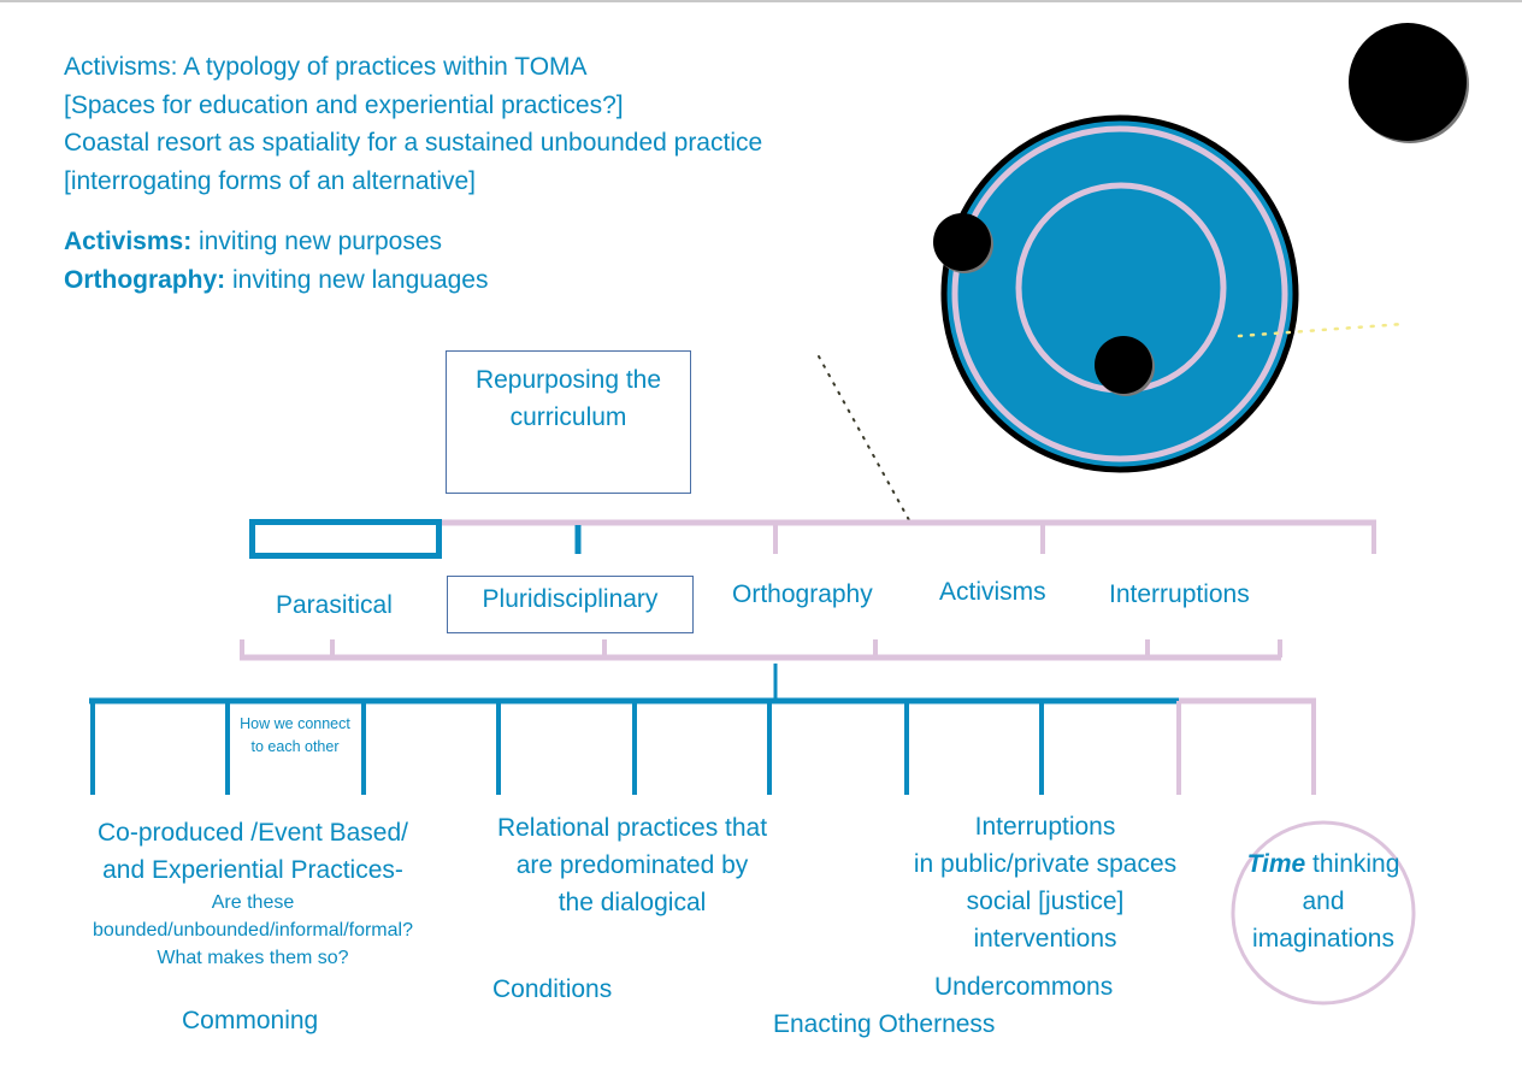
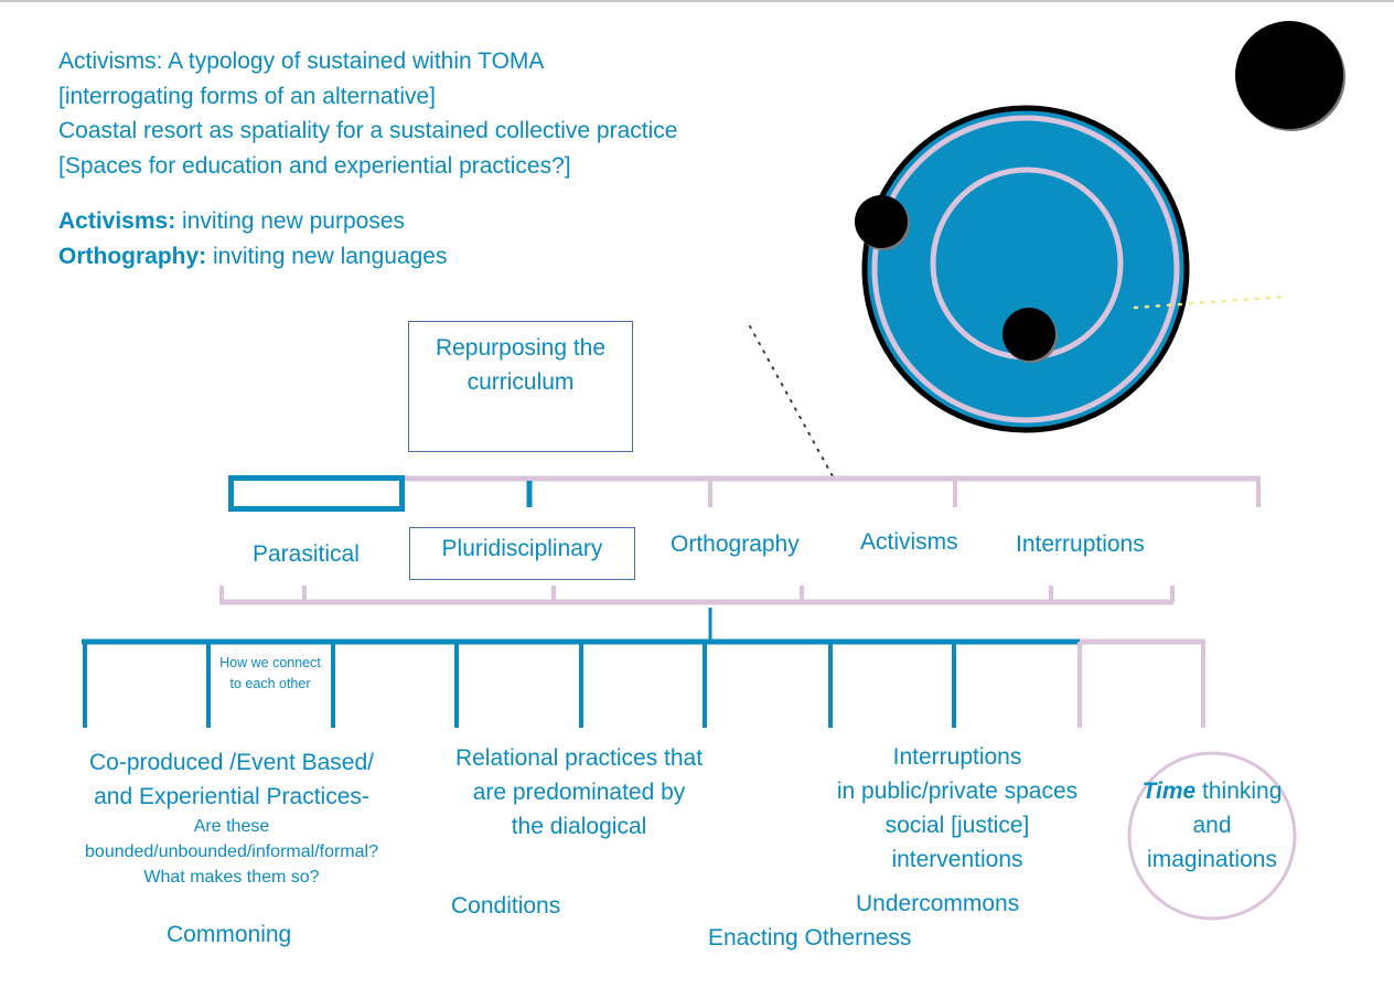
- Activisms: A typology of practices within TOMA
+ Activisms: A typology of sustained within TOMA
- [Spaces for education and experiential practices?]
+ [interrogating forms of an alternative]
- Coastal resort as spatiality for a sustained unbounded practice
+ Coastal resort as spatiality for a sustained collective practice
- [interrogating forms of an alternative]
+ [Spaces for education and experiential practices?]
  Activisms: inviting new purposes
  Orthography: inviting new languages
  Repurposing the curriculum
  Pluridisciplinary
  Parasitical
  Orthography
  Activisms
  Interruptions
  How we connect to each other
  Co-produced /Event Based/
  and Experiential Practices-
  Are these
  bounded/unbounded/informal/formal?
  What makes them so?
  Commoning
  Relational practices that
  are predominated by
  the dialogical
  Conditions
  Interruptions
  in public/private spaces
  social [justice]
  interventions
  Undercommons
  Enacting Otherness
  Time thinking
  and
  imaginations
